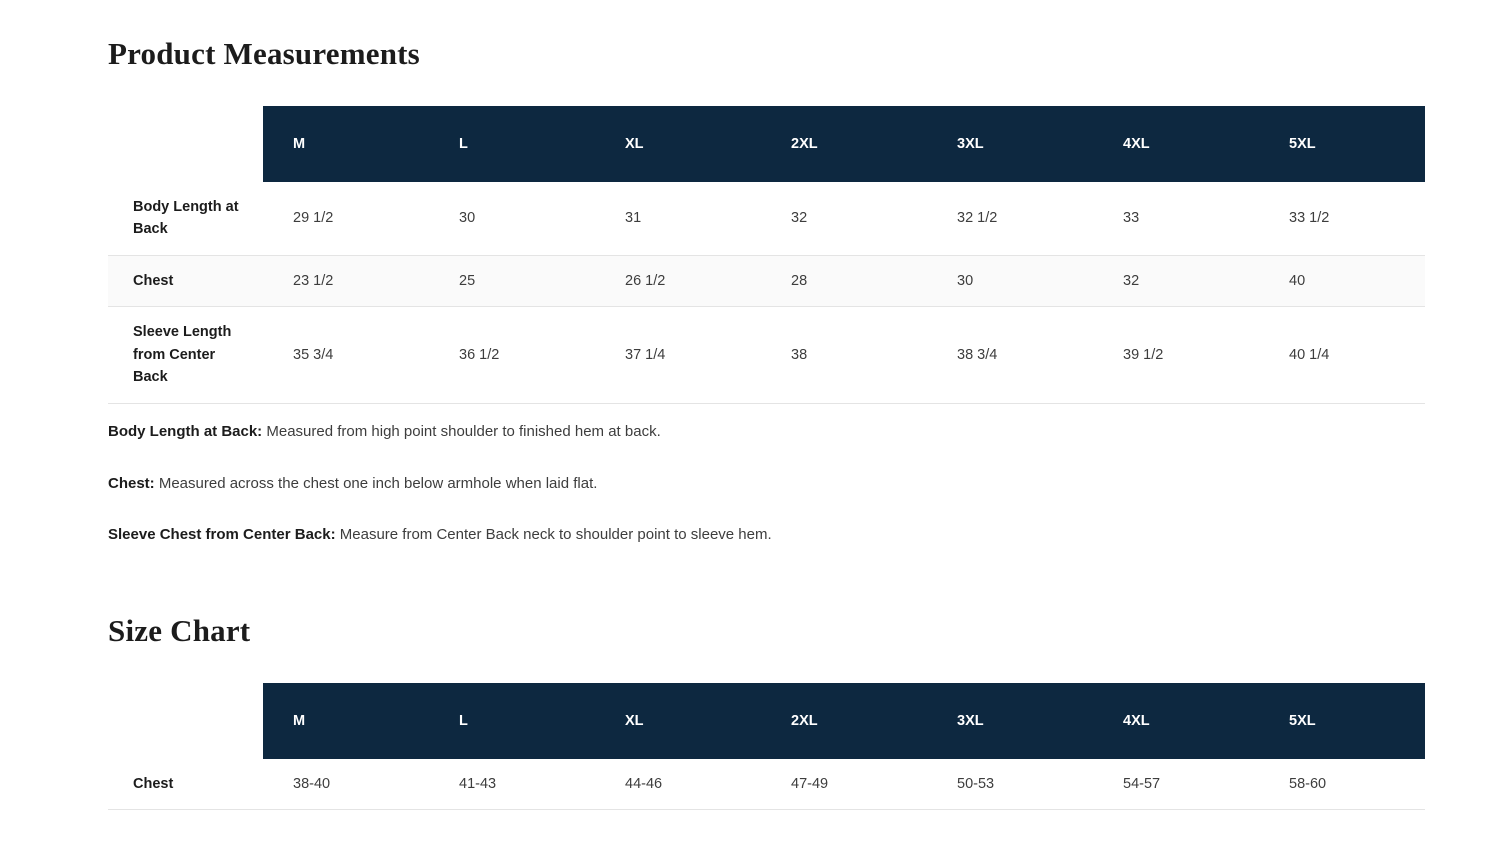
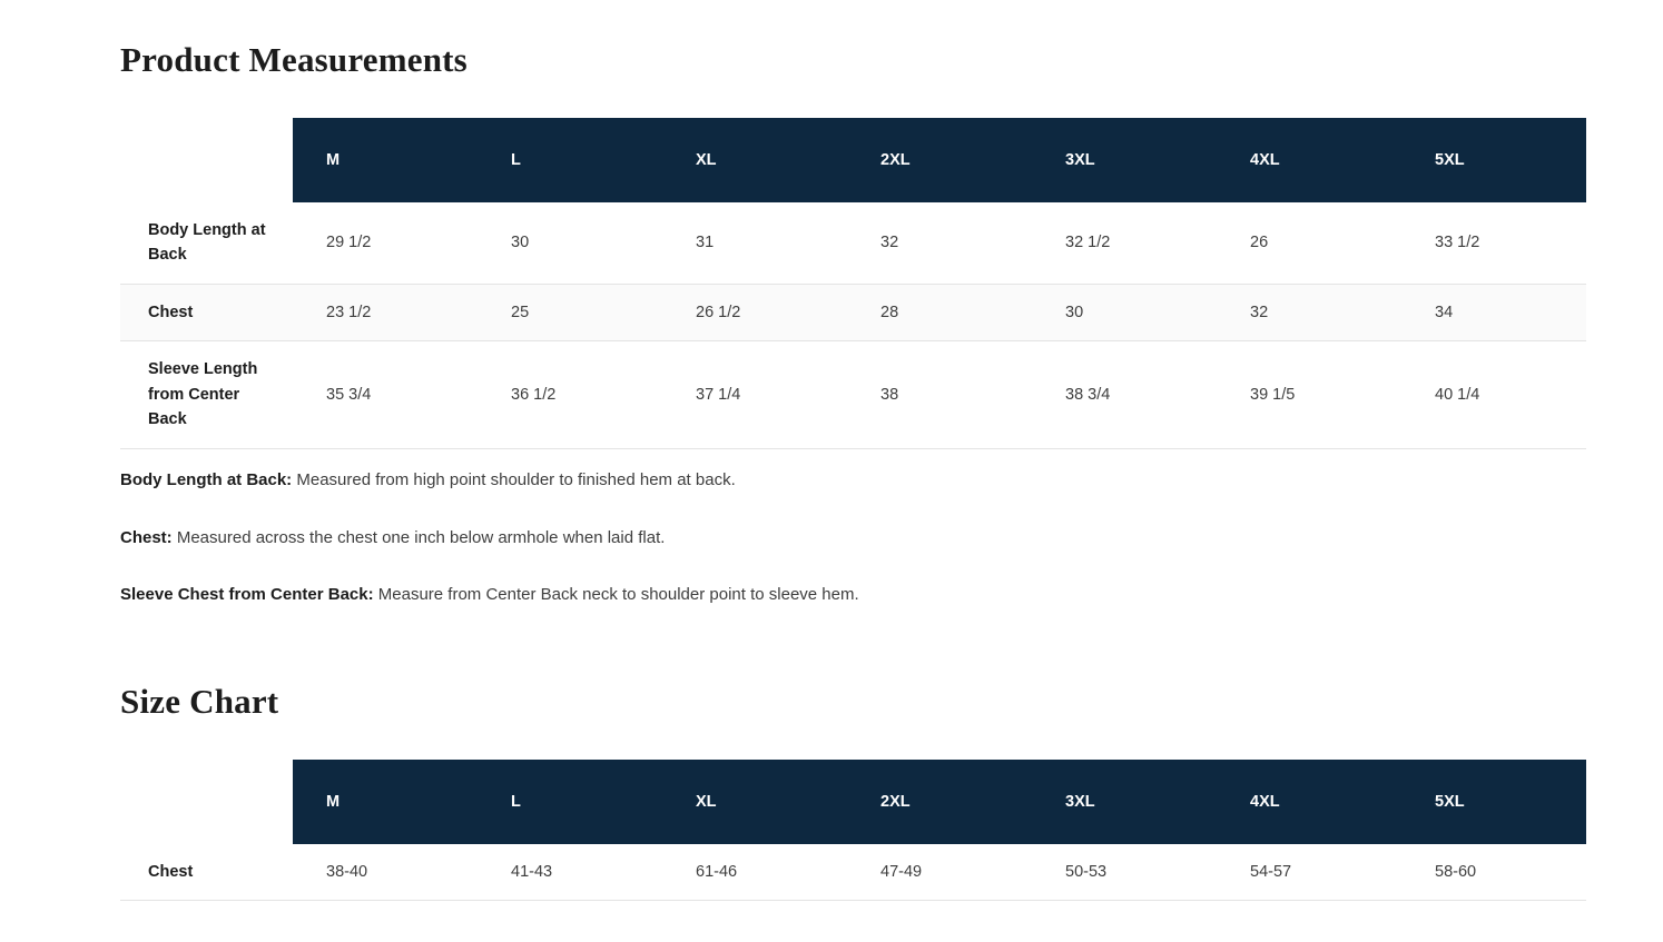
  Product Measurements
  	M	L	XL	2XL	3XL	4XL	5XL
- Body Length at Back	29 1/2	30	31	32	32 1/2	33	33 1/2
+ Body Length at Back	29 1/2	30	31	32	32 1/2	26	33 1/2
- Chest	23 1/2	25	26 1/2	28	30	32	40
+ Chest	23 1/2	25	26 1/2	28	30	32	34
- Sleeve Length from Center Back	35 3/4	36 1/2	37 1/4	38	38 3/4	39 1/2	40 1/4
+ Sleeve Length from Center Back	35 3/4	36 1/2	37 1/4	38	38 3/4	39 1/5	40 1/4
  Body Length at Back: Measured from high point shoulder to finished hem at back.
  Chest: Measured across the chest one inch below armhole when laid flat.
  Sleeve Chest from Center Back: Measure from Center Back neck to shoulder point to sleeve hem.
  Size Chart
  	M	L	XL	2XL	3XL	4XL	5XL
- Chest	38-40	41-43	44-46	47-49	50-53	54-57	58-60
+ Chest	38-40	41-43	61-46	47-49	50-53	54-57	58-60
